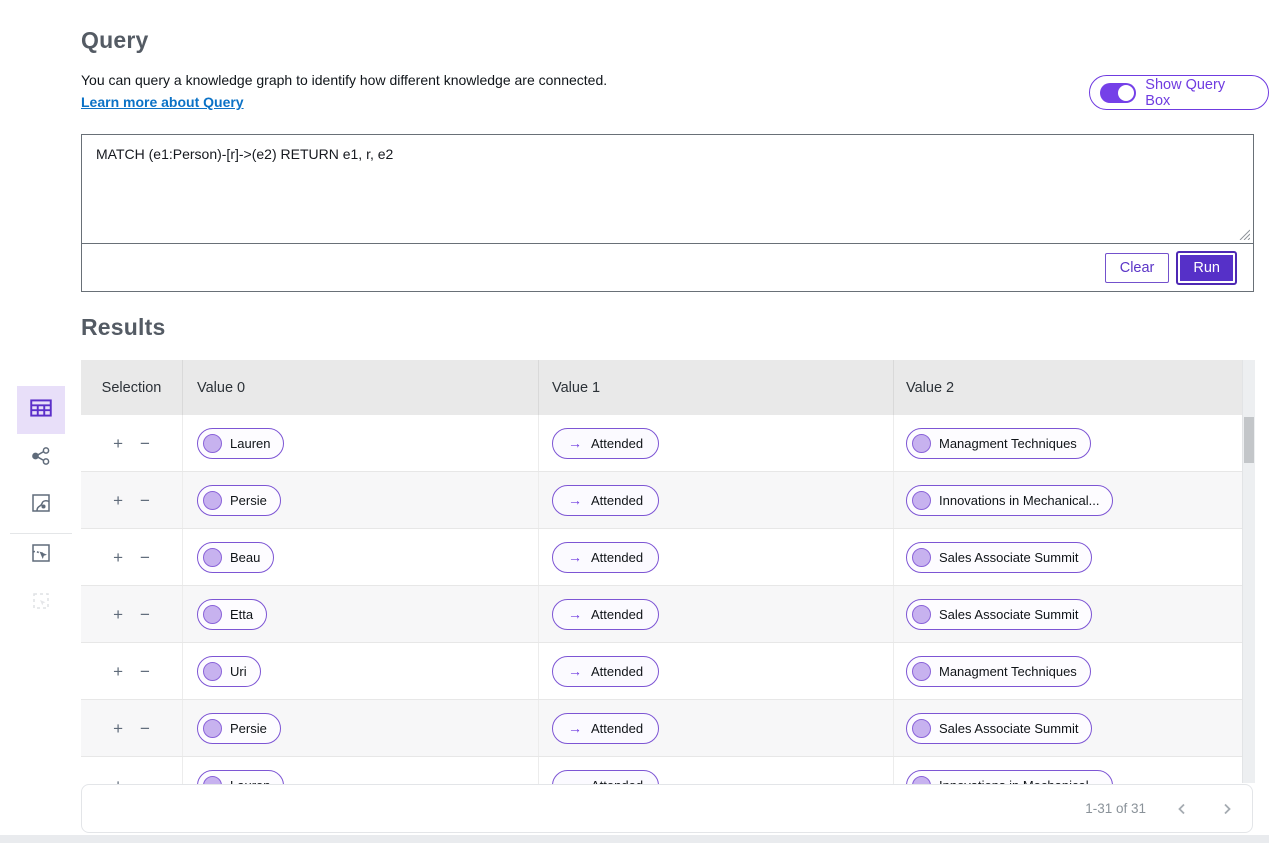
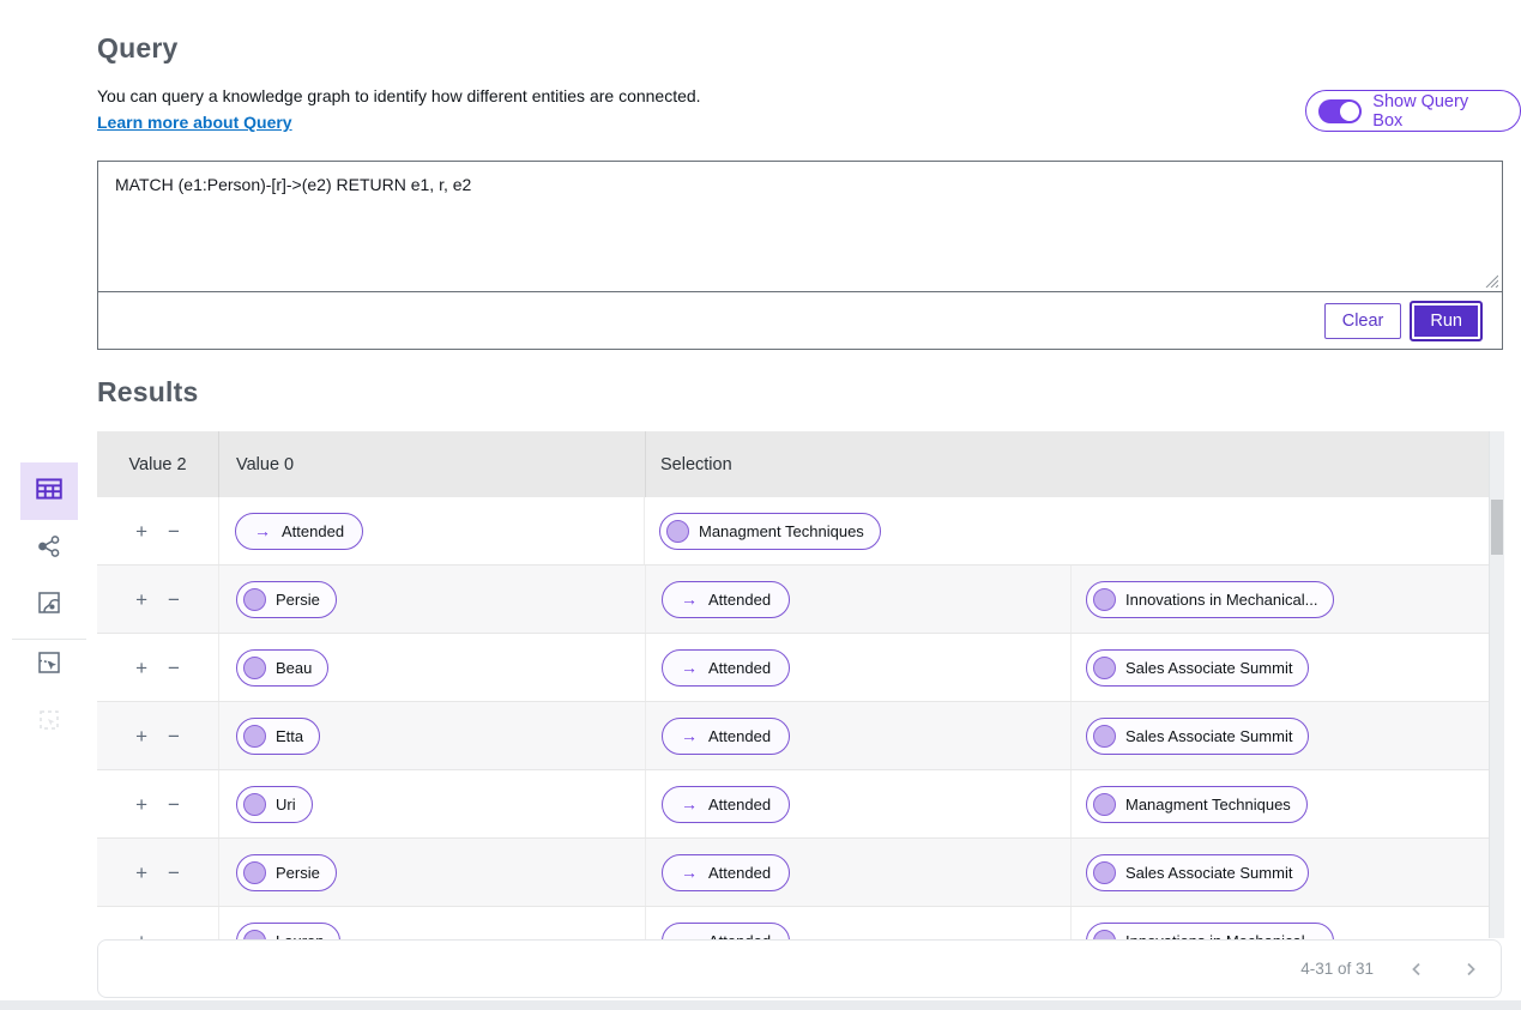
  Query
- You can query a knowledge graph to identify how different knowledge are connected.
+ You can query a knowledge graph to identify how different entities are connected.
  Learn more about Query
  Show Query Box
  MATCH (e1:Person)-[r]->(e2) RETURN e1, r, e2
  Clear
  Run
  Results
- Selection
+ Value 2
  Value 0
- Value 1
- Value 2
+ Selection
  +
  −
- Lauren
  →
  Attended
  Managment Techniques
  +
  −
  Persie
  →
  Attended
  Innovations in Mechanical...
  +
  −
  Beau
  →
  Attended
  Sales Associate Summit
  +
  −
  Etta
  →
  Attended
  Sales Associate Summit
  +
  −
  Uri
  →
  Attended
  Managment Techniques
  +
  −
  Persie
  →
  Attended
  Sales Associate Summit
- 1-31 of 31
+ 4-31 of 31
